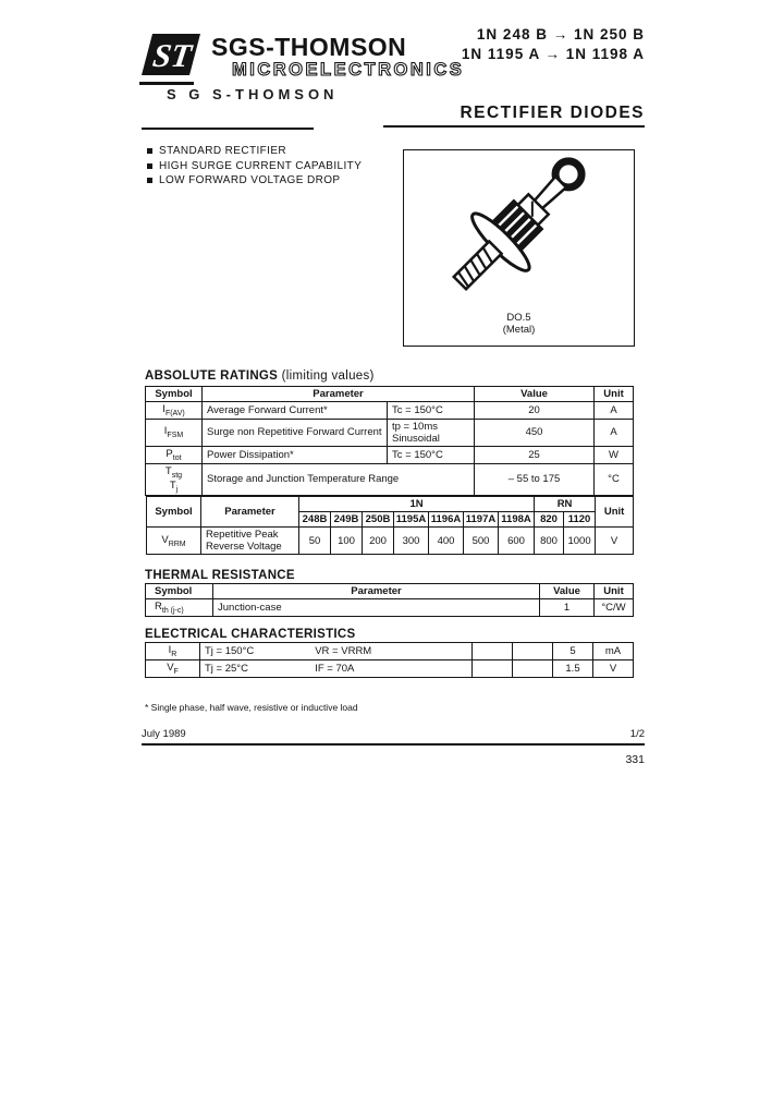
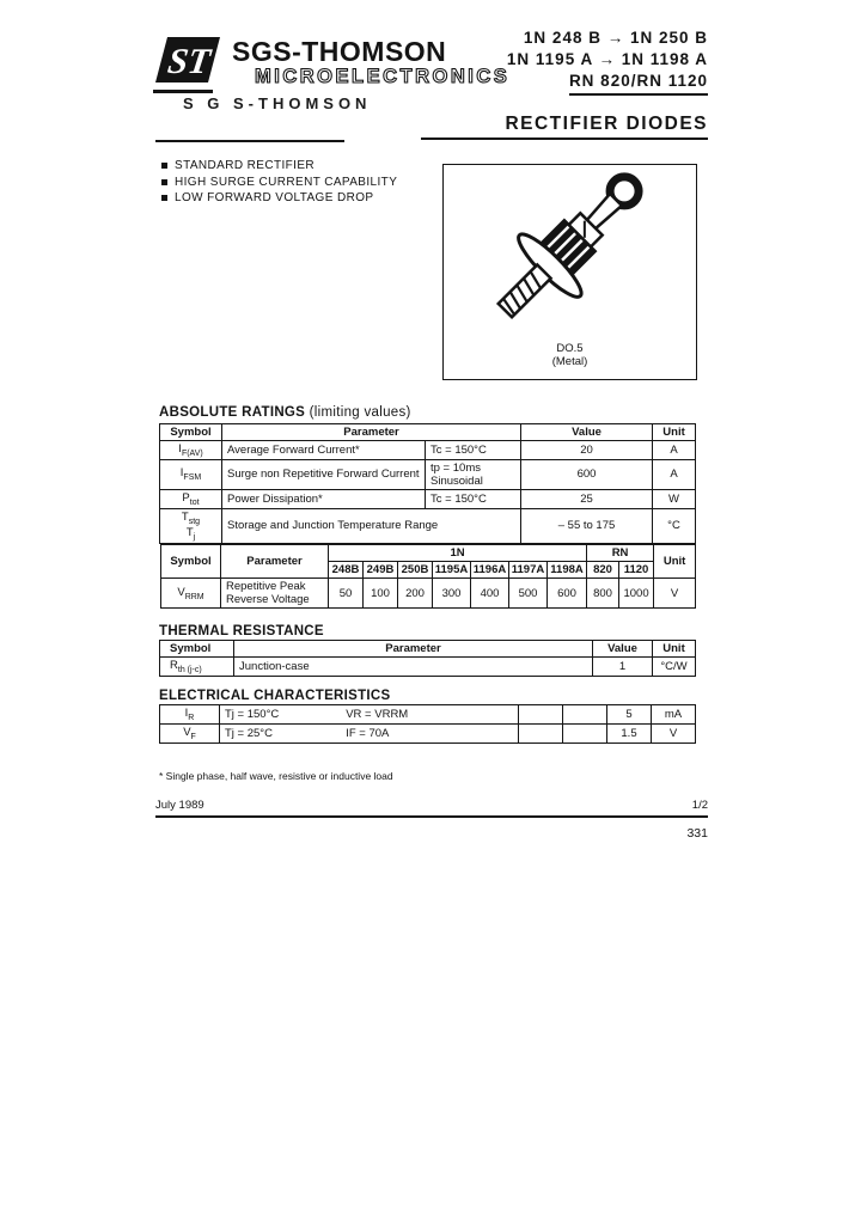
  SGS-THOMSON
  MICROELECTRONICS
  S G S-THOMSON
  1N 248 B → 1N 250 B
  1N 1195 A → 1N 1198 A
+ RN 820/RN 1120
  RECTIFIER DIODES
  STANDARD RECTIFIER
  HIGH SURGE CURRENT CAPABILITY
  LOW FORWARD VOLTAGE DROP
  DO.5
  (Metal)
  ABSOLUTE RATINGS (limiting values)
  Symbol	Parameter	Value	Unit
  I	Average Forward Current*	Tc = 150°C	20	A
- I	Surge non Repetitive Forward Current	tp = 10ms Sinusoidal	450	A
+ I	Surge non Repetitive Forward Current	tp = 10ms Sinusoidal	600	A
  P	Power Dissipation*	Tc = 150°C	25	W
  T T	Storage and Junction Temperature Range	– 55 to 175	°C
  Symbol	Parameter	1N	RN	Unit
  248B	249B	250B	1195A	1196A	1197A	1198A	820	1120
  V	Repetitive Peak Reverse Voltage	50	100	200	300	400	500	600	800	1000	V
  THERMAL RESISTANCE
  Symbol	Parameter	Value	Unit
  R	Junction-case	1	°C/W
  ELECTRICAL CHARACTERISTICS
  I	Tj = 150°C VR = VRRM			5	mA
  V	Tj = 25°C IF = 70A			1.5	V
  * Single phase, half wave, resistive or inductive load
  July 1989
  1/2
  331
